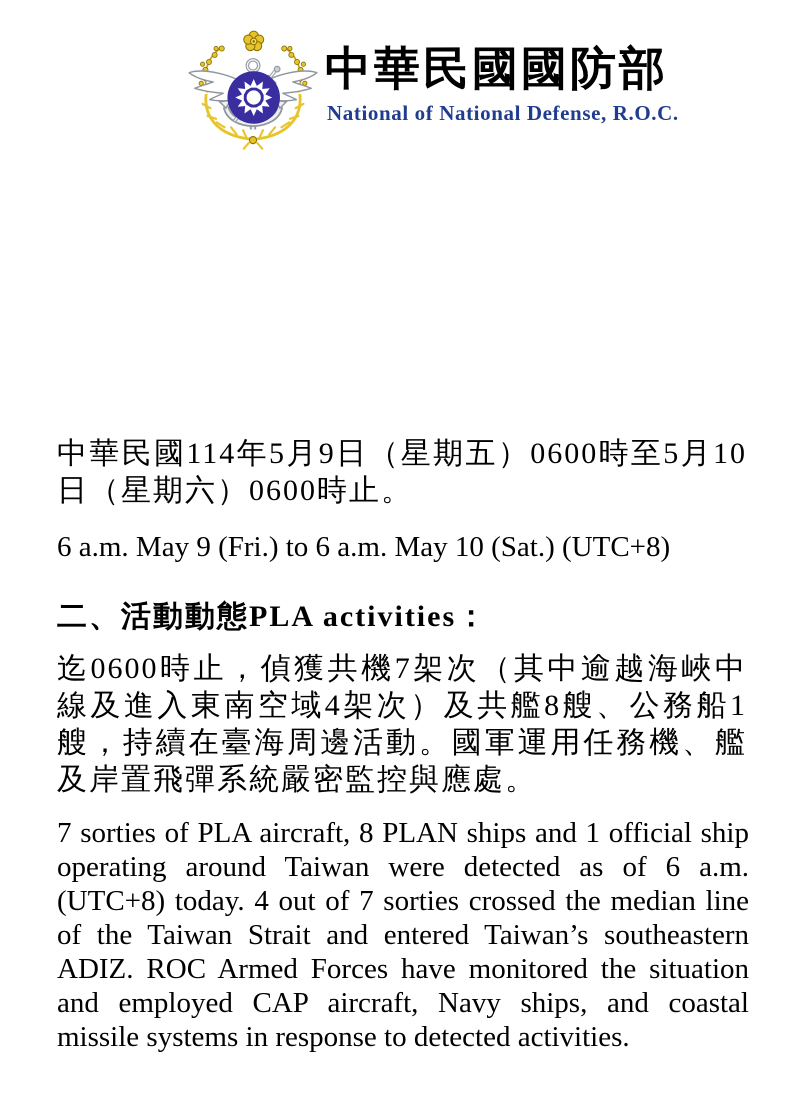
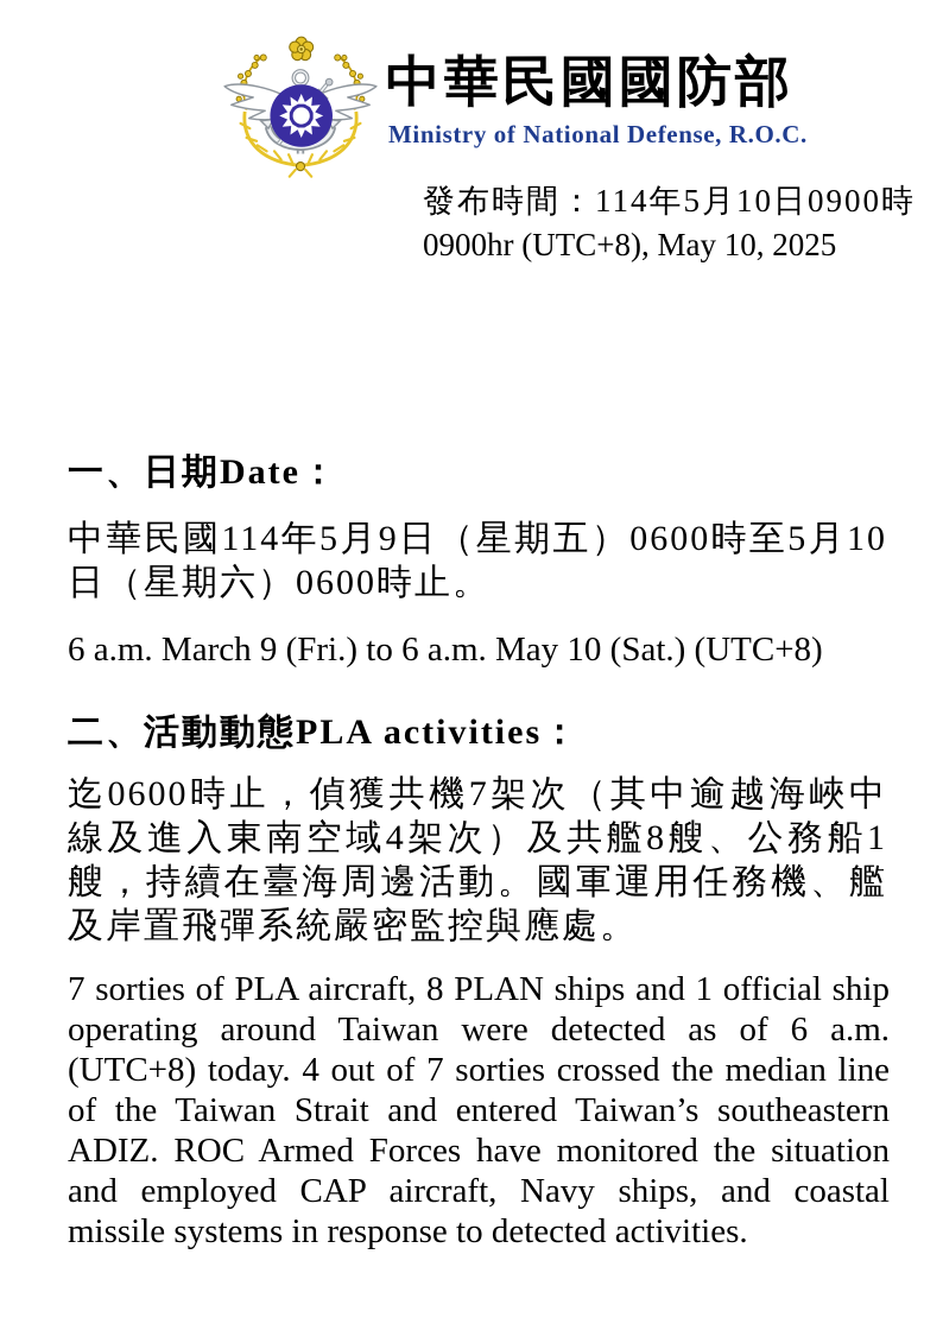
  中華民國國防部
- National of National Defense, R.O.C.
+ Ministry of National Defense, R.O.C.
+ 發布時間：114年5月10日0900時
+ 0900hr (UTC+8), May 10, 2025
+ 一、日期Date：
  中華民國114年5月9日（星期五）0600時至5月10日（星期六）0600時止。
- 6 a.m. May 9 (Fri.) to 6 a.m. May 10 (Sat.) (UTC+8)
+ 6 a.m. March 9 (Fri.) to 6 a.m. May 10 (Sat.) (UTC+8)
  二、活動動態PLA activities：
  迄0600時止，偵獲共機7架次（其中逾越海峽中線及進入東南空域4架次）及共艦8艘、公務船1艘，持續在臺海周邊活動。國軍運用任務機、艦及岸置飛彈系統嚴密監控與應處。
  7 sorties of PLA aircraft, 8 PLAN ships and 1 official ship operating around Taiwan were detected as of 6 a.m. (UTC+8) today. 4 out of 7 sorties crossed the median line of the Taiwan Strait and entered Taiwan’s southeastern ADIZ. ROC Armed Forces have monitored the situation and employed CAP aircraft, Navy ships, and coastal missile systems in response to detected activities.
